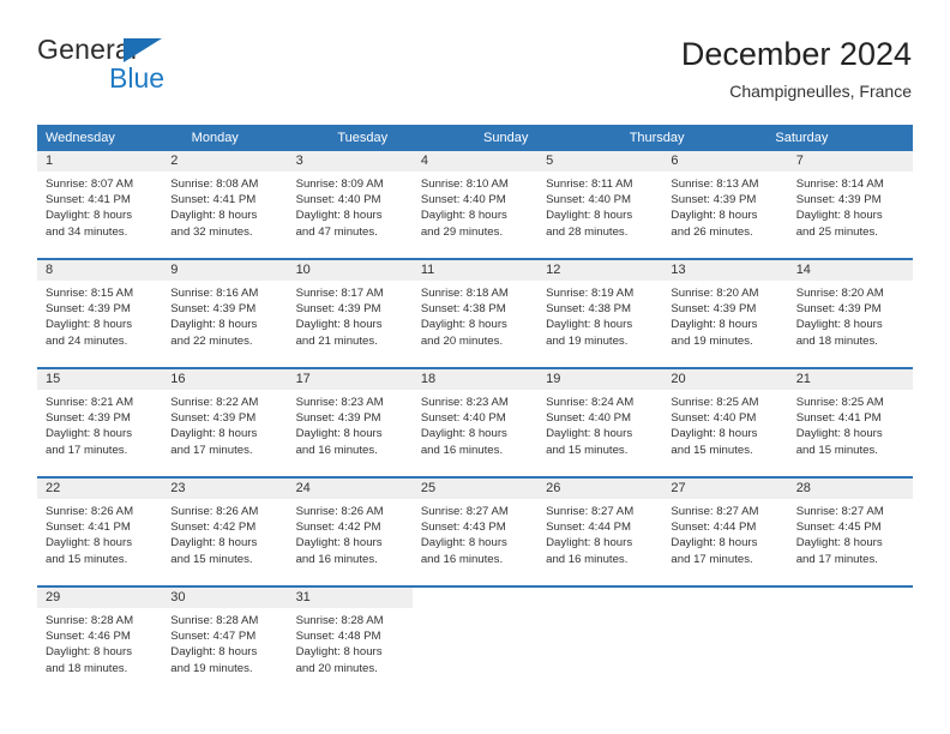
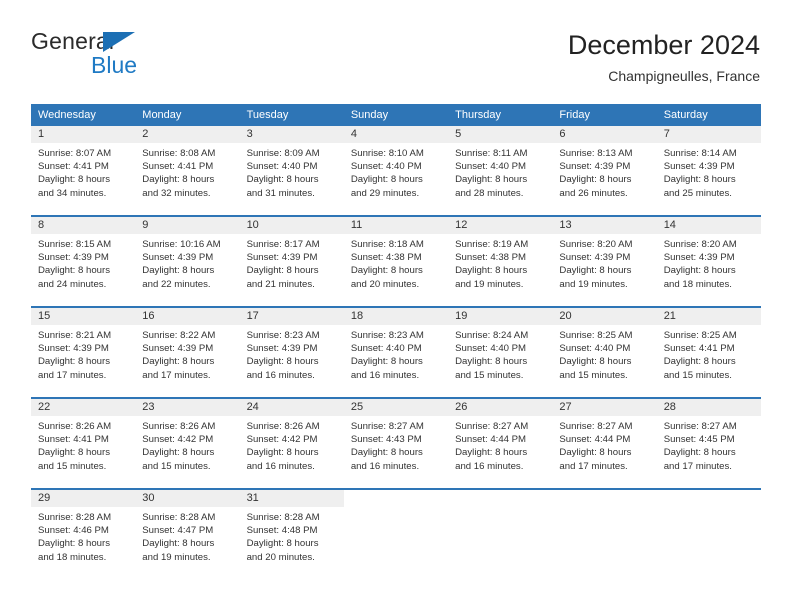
  General
  Blue
  December 2024
  Champigneulles, France
  Wednesday
  Monday
  Tuesday
  Sunday
  Thursday
+ Friday
  Saturday
  1
  Sunrise: 8:07 AM
  Sunset: 4:41 PM
  Daylight: 8 hours
  and 34 minutes.
  2
  Sunrise: 8:08 AM
  Sunset: 4:41 PM
  Daylight: 8 hours
  and 32 minutes.
  3
  Sunrise: 8:09 AM
  Sunset: 4:40 PM
  Daylight: 8 hours
- and 47 minutes.
+ and 31 minutes.
  4
  Sunrise: 8:10 AM
  Sunset: 4:40 PM
  Daylight: 8 hours
  and 29 minutes.
  5
  Sunrise: 8:11 AM
  Sunset: 4:40 PM
  Daylight: 8 hours
  and 28 minutes.
  6
  Sunrise: 8:13 AM
  Sunset: 4:39 PM
  Daylight: 8 hours
  and 26 minutes.
  7
  Sunrise: 8:14 AM
  Sunset: 4:39 PM
  Daylight: 8 hours
  and 25 minutes.
  8
  Sunrise: 8:15 AM
  Sunset: 4:39 PM
  Daylight: 8 hours
  and 24 minutes.
  9
- Sunrise: 8:16 AM
+ Sunrise: 10:16 AM
  Sunset: 4:39 PM
  Daylight: 8 hours
  and 22 minutes.
  10
  Sunrise: 8:17 AM
  Sunset: 4:39 PM
  Daylight: 8 hours
  and 21 minutes.
  11
  Sunrise: 8:18 AM
  Sunset: 4:38 PM
  Daylight: 8 hours
  and 20 minutes.
  12
  Sunrise: 8:19 AM
  Sunset: 4:38 PM
  Daylight: 8 hours
  and 19 minutes.
  13
  Sunrise: 8:20 AM
  Sunset: 4:39 PM
  Daylight: 8 hours
  and 19 minutes.
  14
  Sunrise: 8:20 AM
  Sunset: 4:39 PM
  Daylight: 8 hours
  and 18 minutes.
  15
  Sunrise: 8:21 AM
  Sunset: 4:39 PM
  Daylight: 8 hours
  and 17 minutes.
  16
  Sunrise: 8:22 AM
  Sunset: 4:39 PM
  Daylight: 8 hours
  and 17 minutes.
  17
  Sunrise: 8:23 AM
  Sunset: 4:39 PM
  Daylight: 8 hours
  and 16 minutes.
  18
  Sunrise: 8:23 AM
  Sunset: 4:40 PM
  Daylight: 8 hours
  and 16 minutes.
  19
  Sunrise: 8:24 AM
  Sunset: 4:40 PM
  Daylight: 8 hours
  and 15 minutes.
  20
  Sunrise: 8:25 AM
  Sunset: 4:40 PM
  Daylight: 8 hours
  and 15 minutes.
  21
  Sunrise: 8:25 AM
  Sunset: 4:41 PM
  Daylight: 8 hours
  and 15 minutes.
  22
  Sunrise: 8:26 AM
  Sunset: 4:41 PM
  Daylight: 8 hours
  and 15 minutes.
  23
  Sunrise: 8:26 AM
  Sunset: 4:42 PM
  Daylight: 8 hours
  and 15 minutes.
  24
  Sunrise: 8:26 AM
  Sunset: 4:42 PM
  Daylight: 8 hours
  and 16 minutes.
  25
  Sunrise: 8:27 AM
  Sunset: 4:43 PM
  Daylight: 8 hours
  and 16 minutes.
  26
  Sunrise: 8:27 AM
  Sunset: 4:44 PM
  Daylight: 8 hours
  and 16 minutes.
  27
  Sunrise: 8:27 AM
  Sunset: 4:44 PM
  Daylight: 8 hours
  and 17 minutes.
  28
  Sunrise: 8:27 AM
  Sunset: 4:45 PM
  Daylight: 8 hours
  and 17 minutes.
  29
  Sunrise: 8:28 AM
  Sunset: 4:46 PM
  Daylight: 8 hours
  and 18 minutes.
  30
  Sunrise: 8:28 AM
  Sunset: 4:47 PM
  Daylight: 8 hours
  and 19 minutes.
  31
  Sunrise: 8:28 AM
  Sunset: 4:48 PM
  Daylight: 8 hours
  and 20 minutes.
